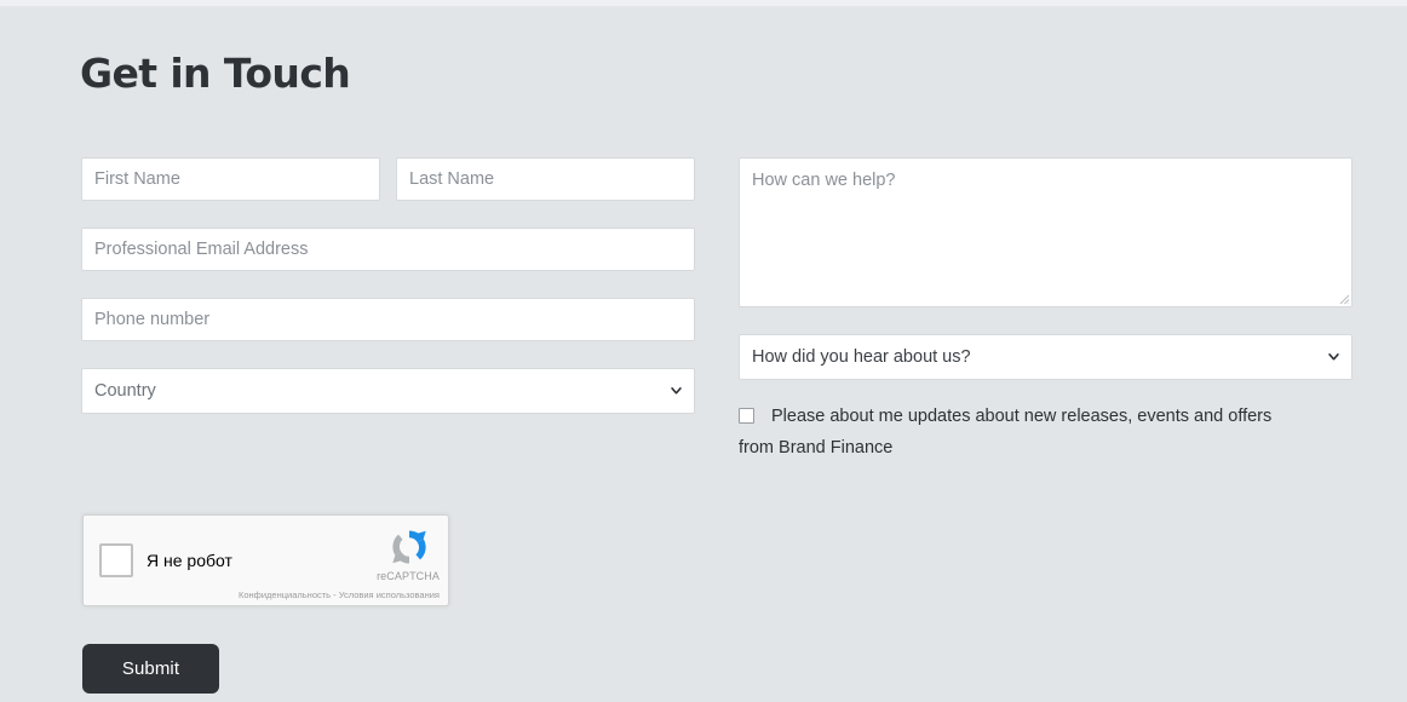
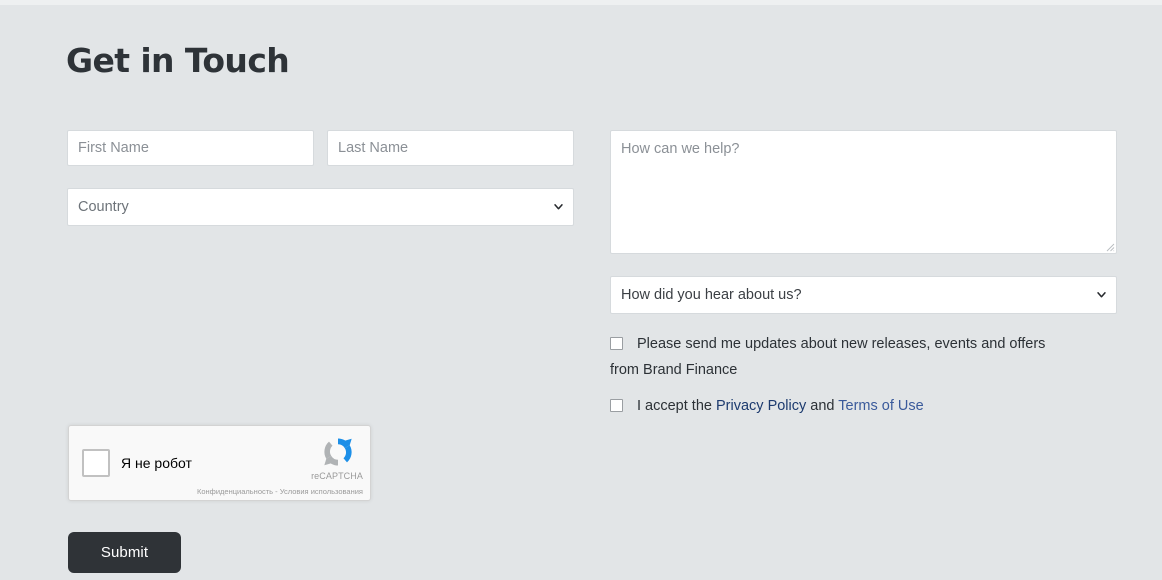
  Get in Touch
  First Name
  Last Name
- Professional Email Address
- Phone number
  Country
  How can we help?
  How did you hear about us?
- Please about me updates about new releases, events and offers
+ Please send me updates about new releases, events and offers
  from Brand Finance
+ I accept the Privacy Policy and Terms of Use
  Я не робот
  reCAPTCHA
  Конфиденциальность - Условия использования
  Submit
